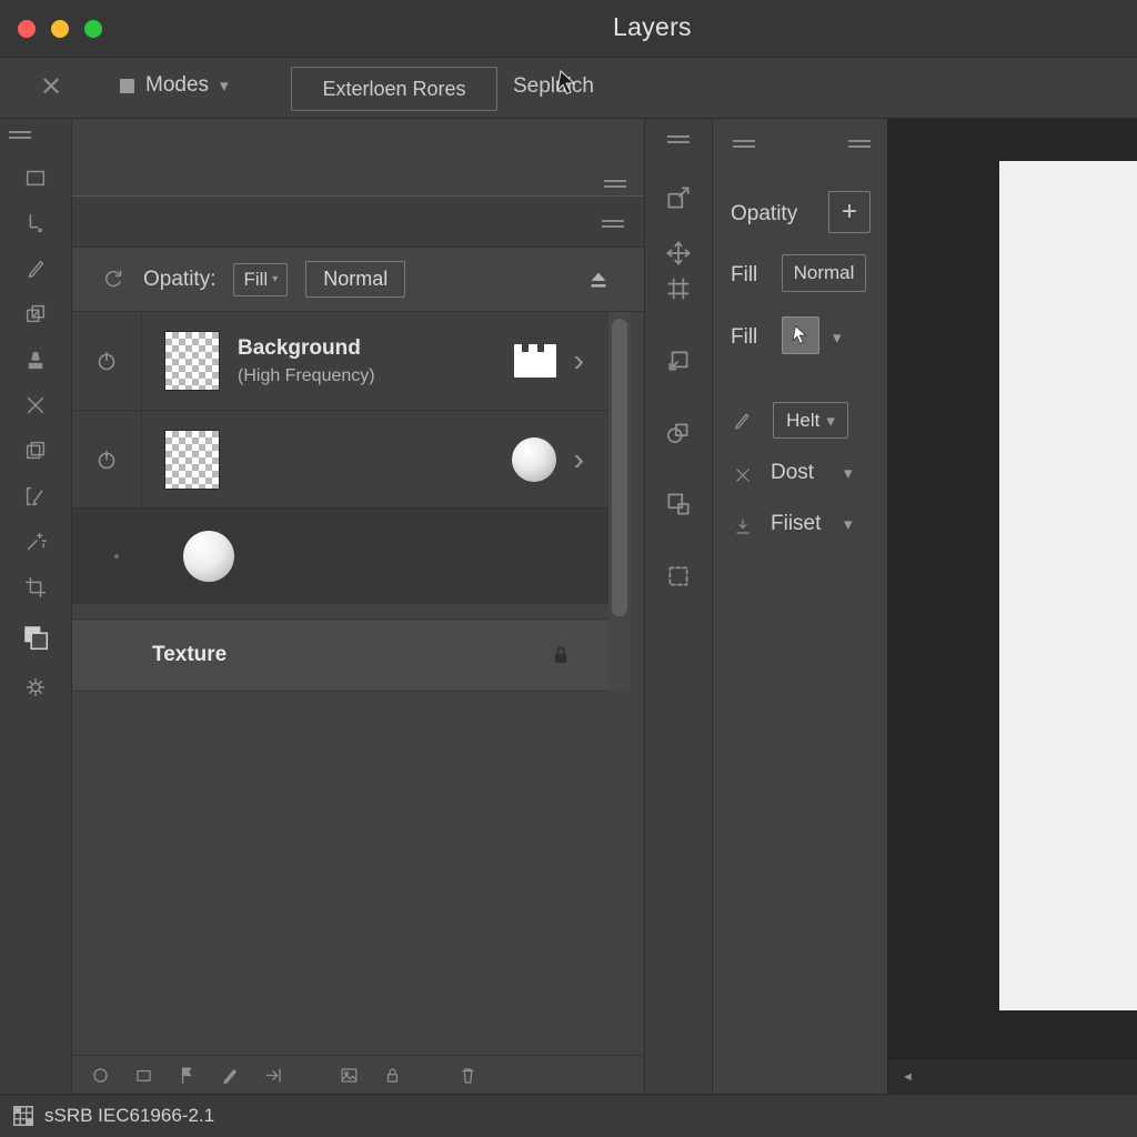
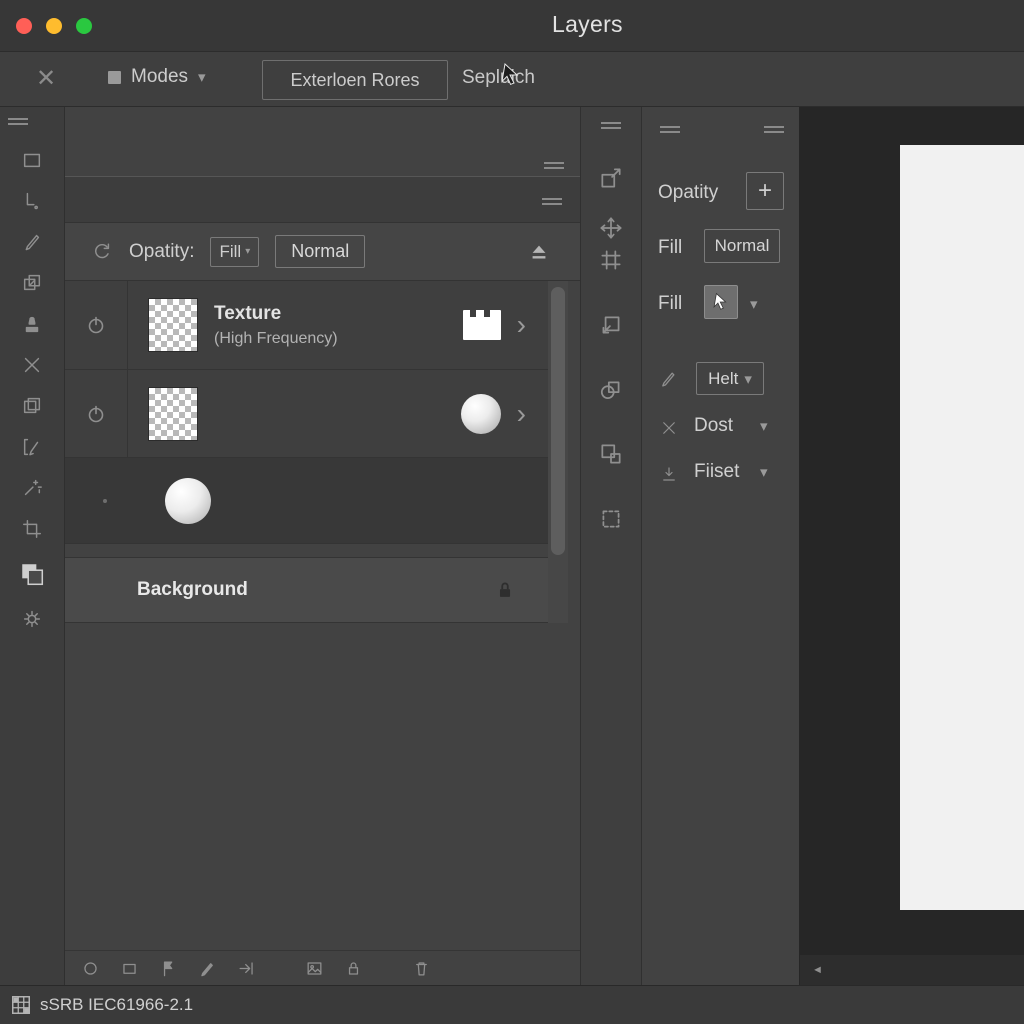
  Layers
  ✕
  Modes
  ▾
  Exterloen Rores
  Seplich
  Opatity:
  Fill
  ▾
  Normal
- Background
+ Texture
  (High Frequency)
  ›
  ›
- Texture
+ Background
  Opatity
  +
  Fill
  Normal
  Fill
  ▾
  Helt
  ▾
  Dost
  ▾
  Fiiset
  ▾
  ◄
  sSRB IEC61966-2.1
